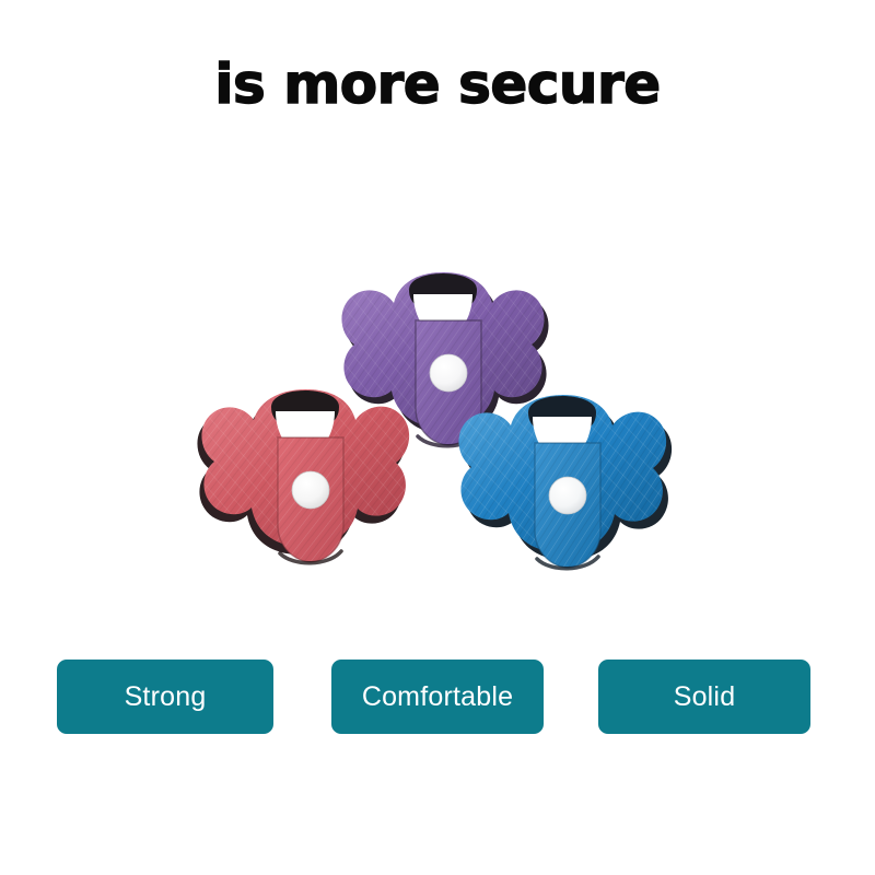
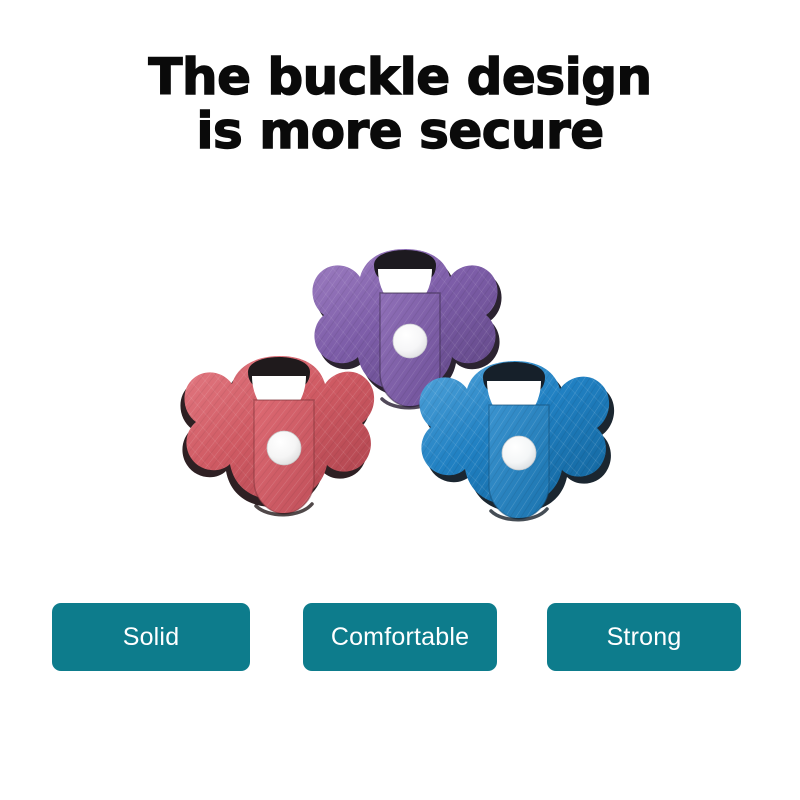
+ The buckle design
  is more secure
- Strong
+ Solid
  Comfortable
- Solid
+ Strong
